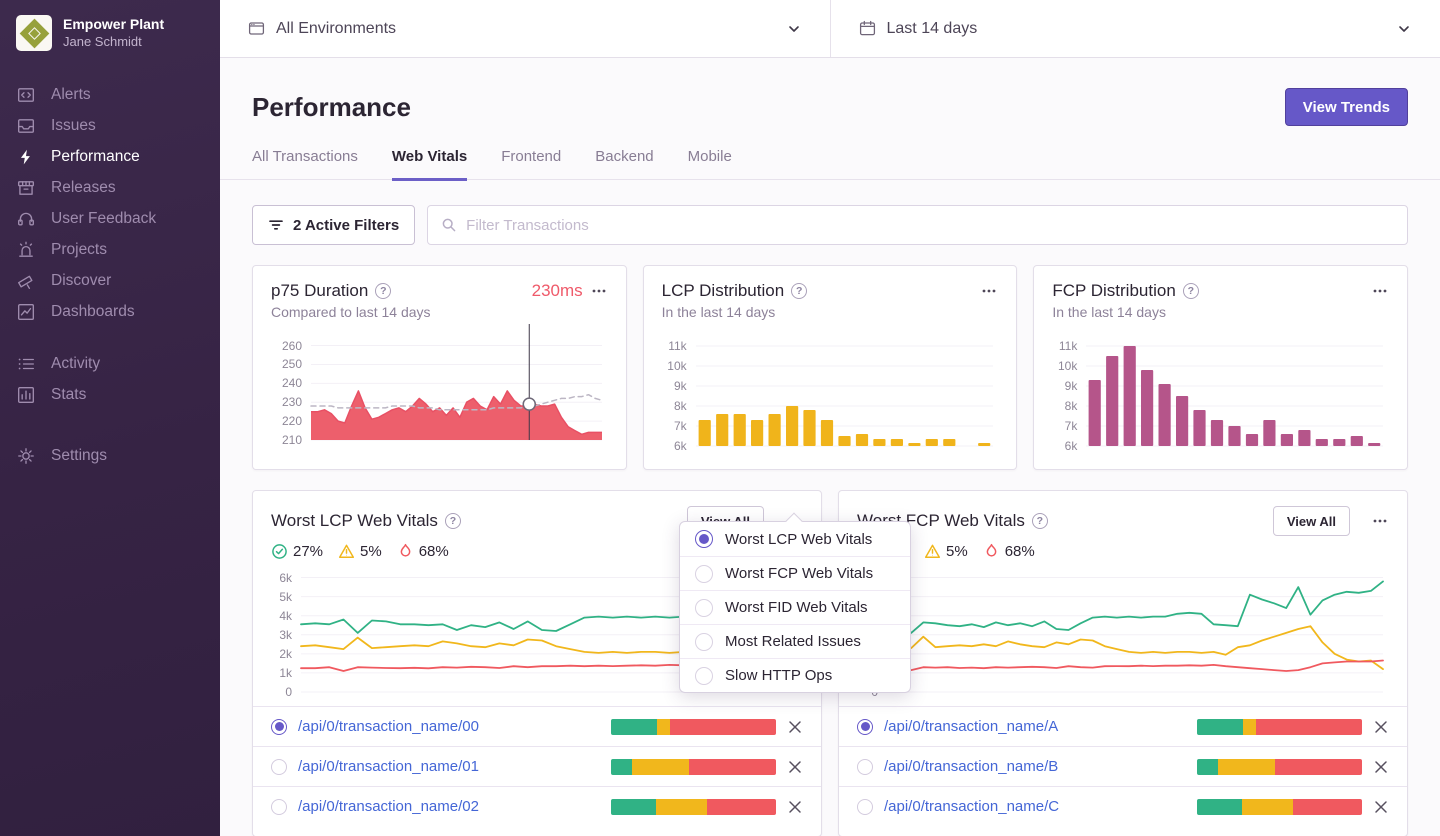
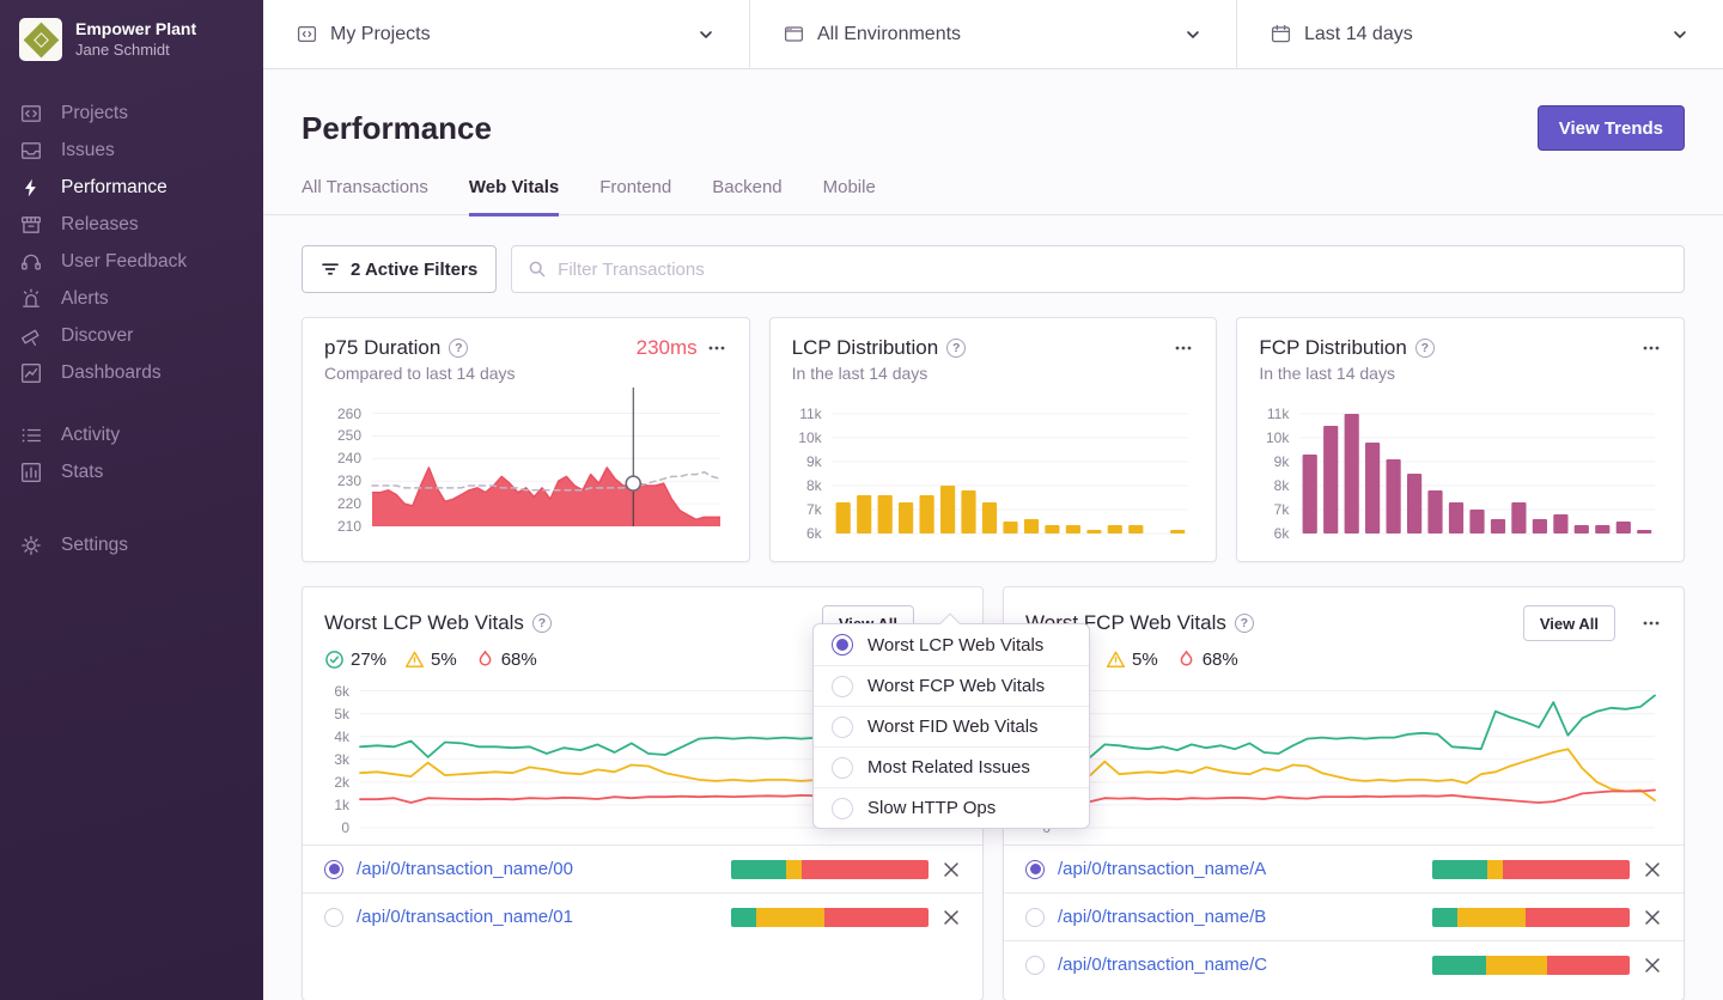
  Empower Plant
  Jane Schmidt
- Alerts
+ Projects
  Issues
  Performance
  Releases
  User Feedback
- Projects
+ Alerts
  Discover
  Dashboards
  Activity
  Stats
  Settings
+ My Projects
  All Environments
  Last 14 days
  Performance
  View Trends
  All Transactions
  Web Vitals
  Frontend
  Backend
  Mobile
  2 Active Filters
  Filter Transactions
  p75 Duration
  ?
  230ms
  Compared to last 14 days
  260
  250
  240
  230
  220
  210
  LCP Distribution
  ?
  In the last 14 days
  11k
  10k
  9k
  8k
  7k
  6k
  FCP Distribution
  ?
  In the last 14 days
  11k
  10k
  9k
  8k
  7k
  6k
  Worst LCP Web Vitals
  ?
  27%
  5%
  68%
  6k
  5k
  4k
  3k
  2k
  1k
  0
  /api/0/transaction_name/00
  /api/0/transaction_name/01
- /api/0/transaction_name/02
  FCP Web Vitals
  ?
  View All
  5%
  68%
  /api/0/transaction_name/A
  /api/0/transaction_name/B
  /api/0/transaction_name/C
  Worst LCP Web Vitals
  Worst FCP Web Vitals
  Worst FID Web Vitals
  Most Related Issues
  Slow HTTP Ops
